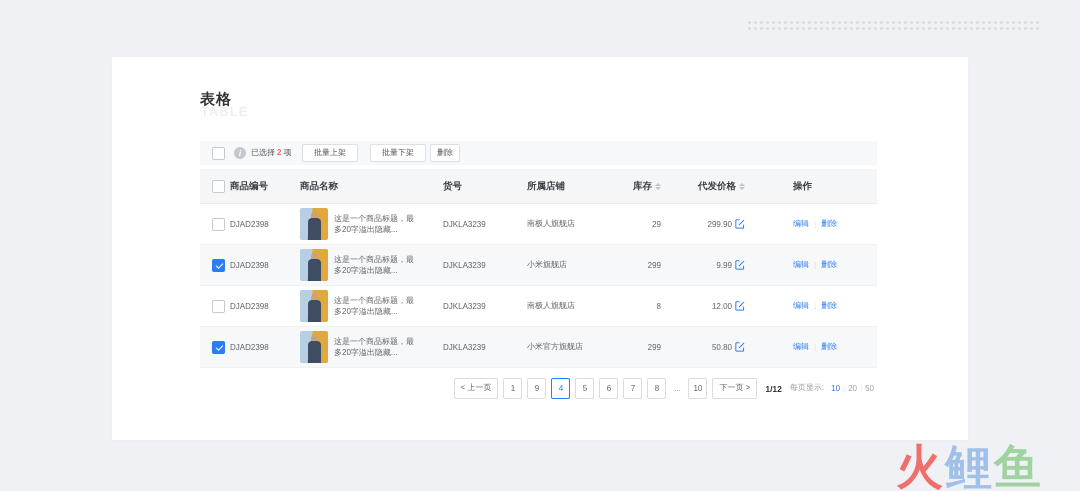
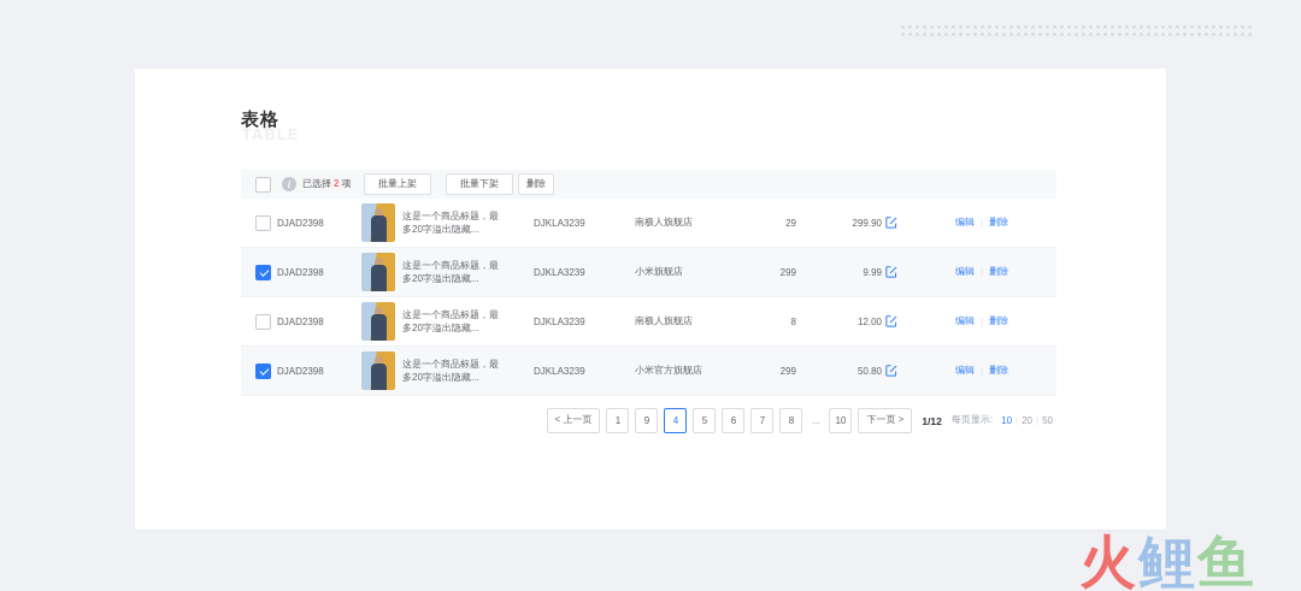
  TABLE
  表格
  i
  已选择 2 项
  批量上架
  批量下架
  删除
- 商品编号
- 商品名称
- 货号
- 所属店铺
- 库存
- 代发价格
- 操作
  DJAD2398
  这是一个商品标题，最多20字溢出隐藏...
  DJKLA3239
  南极人旗舰店
  29
  299.90
  编辑
  删除
  DJAD2398
  这是一个商品标题，最多20字溢出隐藏...
  DJKLA3239
  小米旗舰店
  299
  9.99
  编辑
  删除
  DJAD2398
  这是一个商品标题，最多20字溢出隐藏...
  DJKLA3239
  南极人旗舰店
  8
  12.00
  编辑
  删除
  DJAD2398
  这是一个商品标题，最多20字溢出隐藏...
  DJKLA3239
  小米官方旗舰店
  299
  50.80
  编辑
  删除
  < 上一页
  1
  9
  4
  5
  6
  7
  8
  ...
  10
  下一页 >
  1/12
  每页显示:
  10
  20
  50
  火鲤鱼
